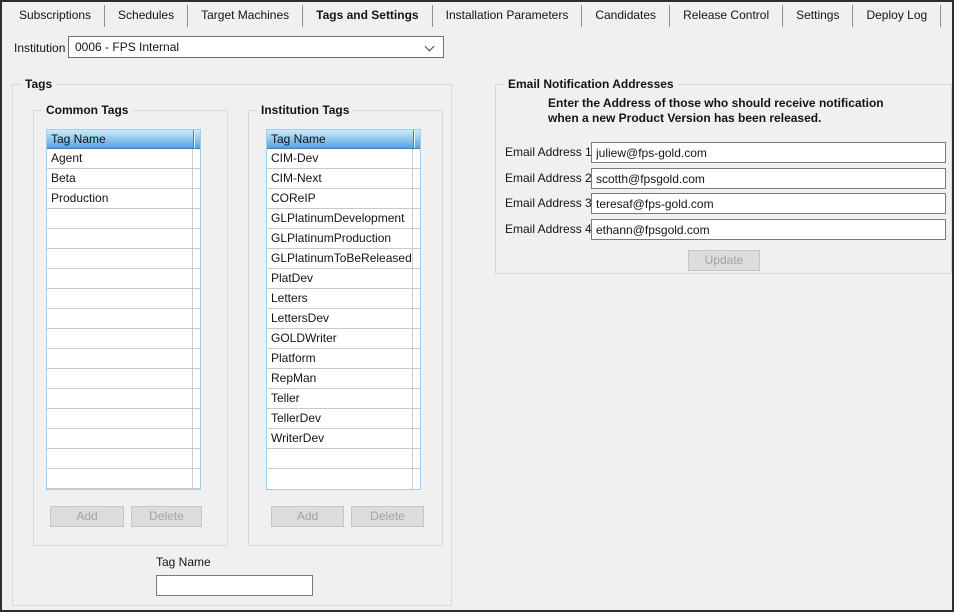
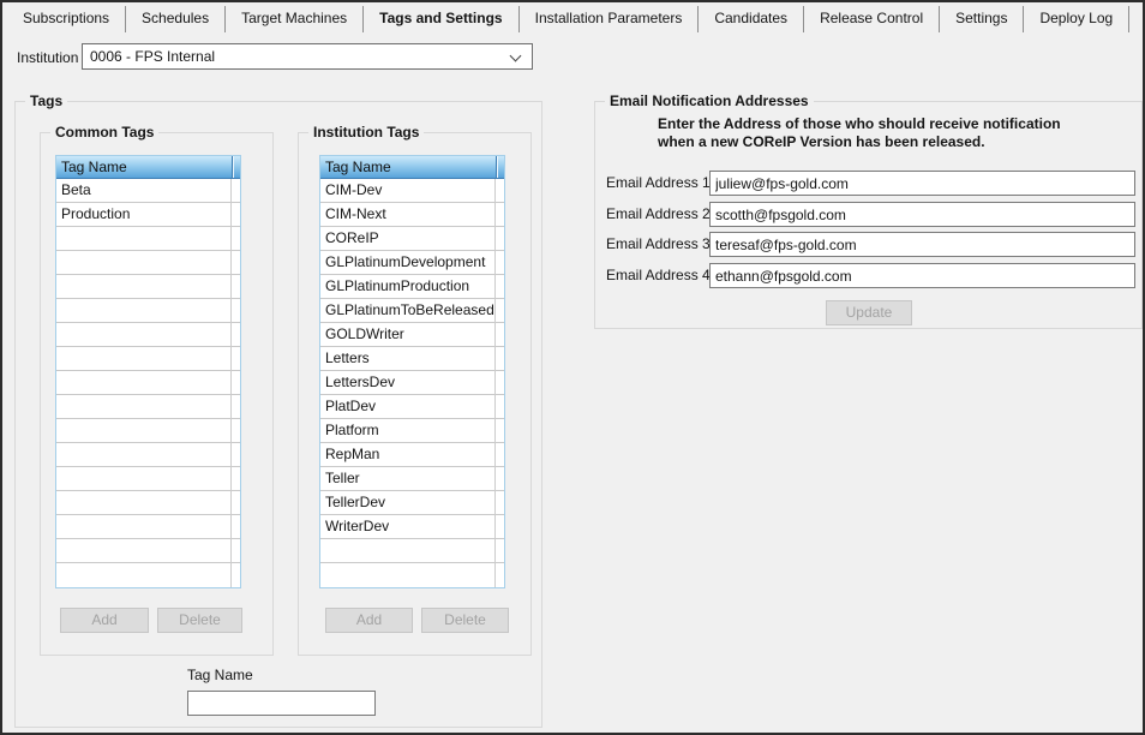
  Subscriptions
  Schedules
  Target Machines
  Tags and Settings
  Installation Parameters
  Candidates
  Release Control
  Settings
  Deploy Log
  Institution
  0006 - FPS Internal
  Tags
  Common Tags
  Tag Name
- Agent
  Beta
  Production
  Add
  Delete
  Institution Tags
  Tag Name
  CIM-Dev
  CIM-Next
  COReIP
  GLPlatinumDevelopment
  GLPlatinumProduction
  GLPlatinumToBeReleased
- PlatDev
+ GOLDWriter
  Letters
  LettersDev
- GOLDWriter
+ PlatDev
  Platform
  RepMan
  Teller
  TellerDev
  WriterDev
  Add
  Delete
  Tag Name
  Email Notification Addresses
  Enter the Address of those who should receive notification
- when a new Product Version has been released.
+ when a new COReIP Version has been released.
  Email Address 1
  juliew@fps-gold.com
  Email Address 2
  scotth@fpsgold.com
  Email Address 3
  teresaf@fps-gold.com
  Email Address 4
  ethann@fpsgold.com
  Update
